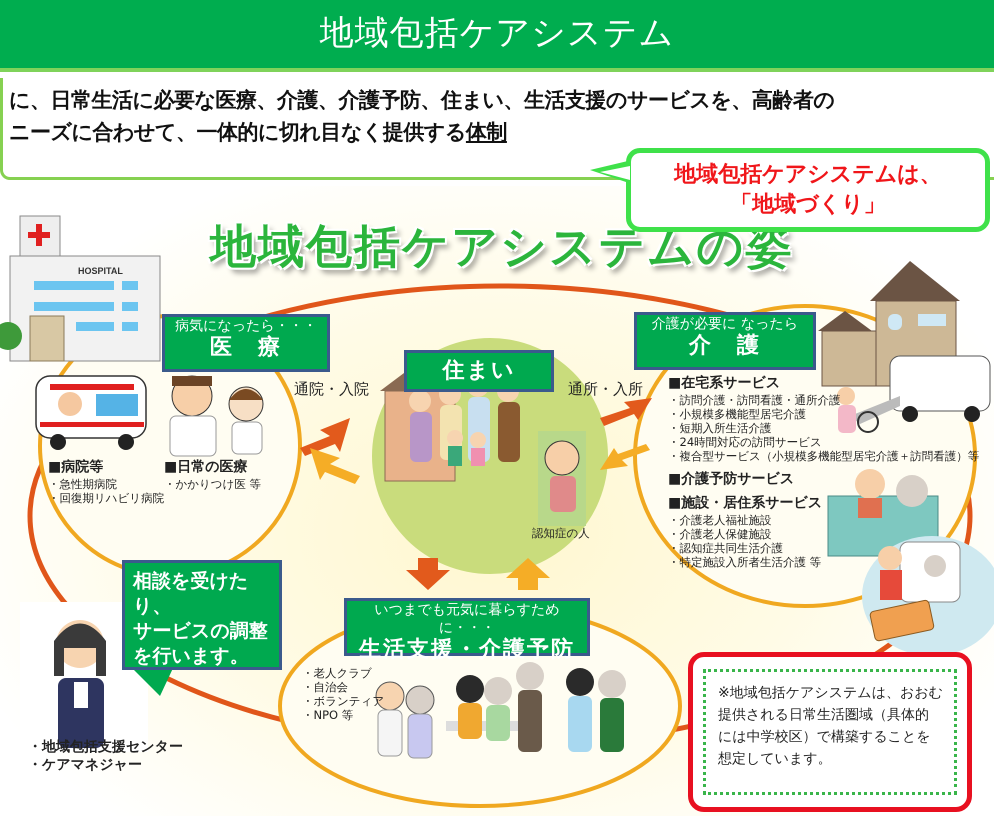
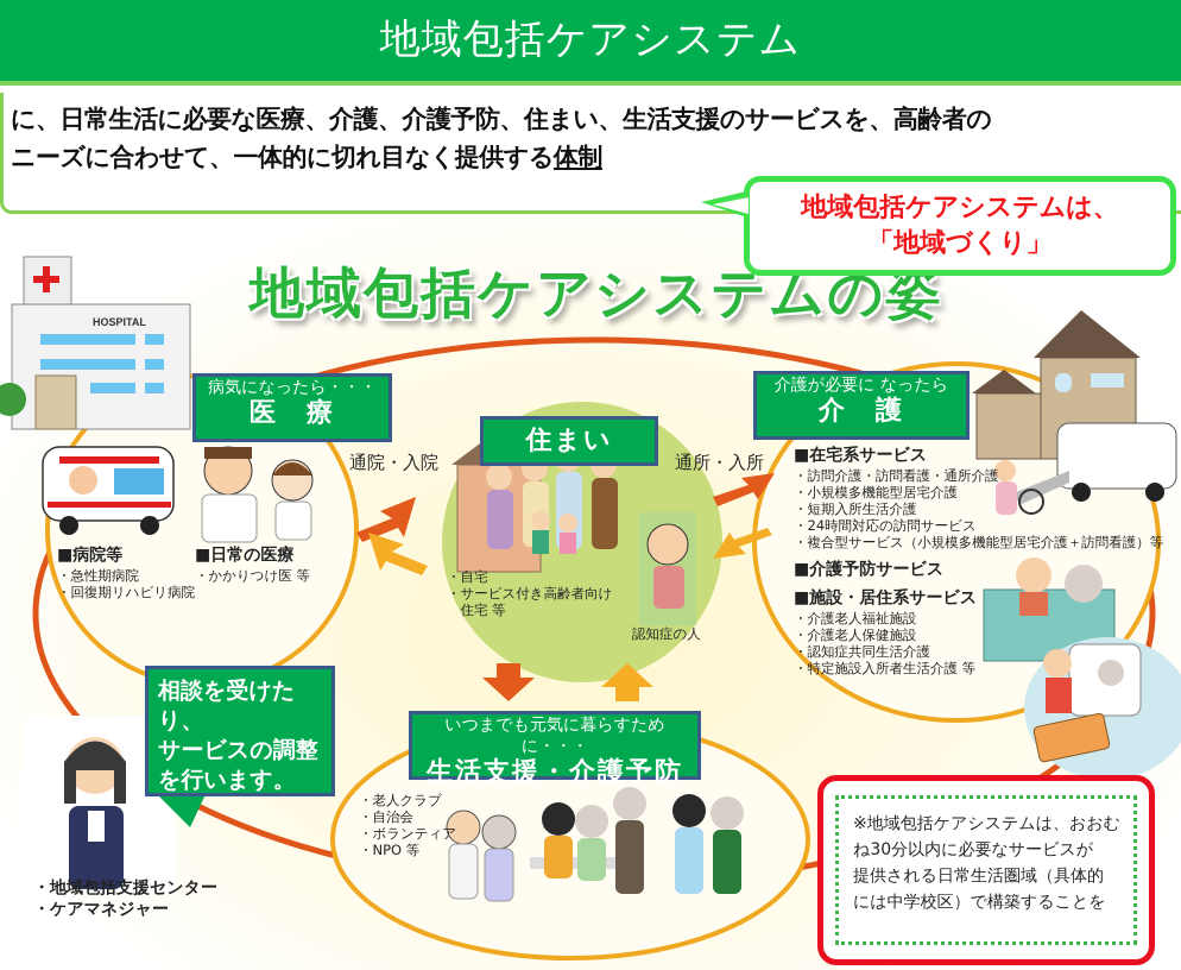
  地域包括ケアシステム
  に、日常生活に必要な医療、介護、介護予防、住まい、生活支援のサービスを、高齢者の
  ニーズに合わせて、一体的に切れ目なく提供する体制
  地域包括ケアシステムは、
  「地域づくり」
  HOSPITAL
  地域包括ケアシステムの姿
  病気になったら・・・
  医 療
  ■病院等
  ・急性期病院
  ・回復期リハビリ病院
  ■日常の医療
  ・かかりつけ医 等
  通院・入院
  通所・入所
  住まい
+ ・自宅
+ ・サービス付き高齢者向け
+ 住宅 等
  認知症の人
  介護が必要に なったら
  介 護
  ■在宅系サービス
  ・訪問介護・訪問看護・通所介護
  ・小規模多機能型居宅介護
  ・短期入所生活介護
  ・24時間対応の訪問サービス
  ・複合型サービス（小規模多機能型居宅介護＋訪問看護）等
  ■介護予防サービス
  ■施設・居住系サービス
  ・介護老人福祉施設
  ・介護老人保健施設
  ・認知症共同生活介護
  ・特定施設入所者生活介護 等
  いつまでも元気に暮らすために・・・
  生活支援・介護予防
  ・老人クラブ
  ・自治会
  ・ボランティア
  ・NPO 等
  相談を受けたり、
  サービスの調整
  を行います。
  ・地域包括支援センター
  ・ケアマネジャー
  ※地域包括ケアシステムは、おおむ
+ ね30分以内に必要なサービスが
  提供される日常生活圏域（具体的
  には中学校区）で構築することを
- 想定しています。
